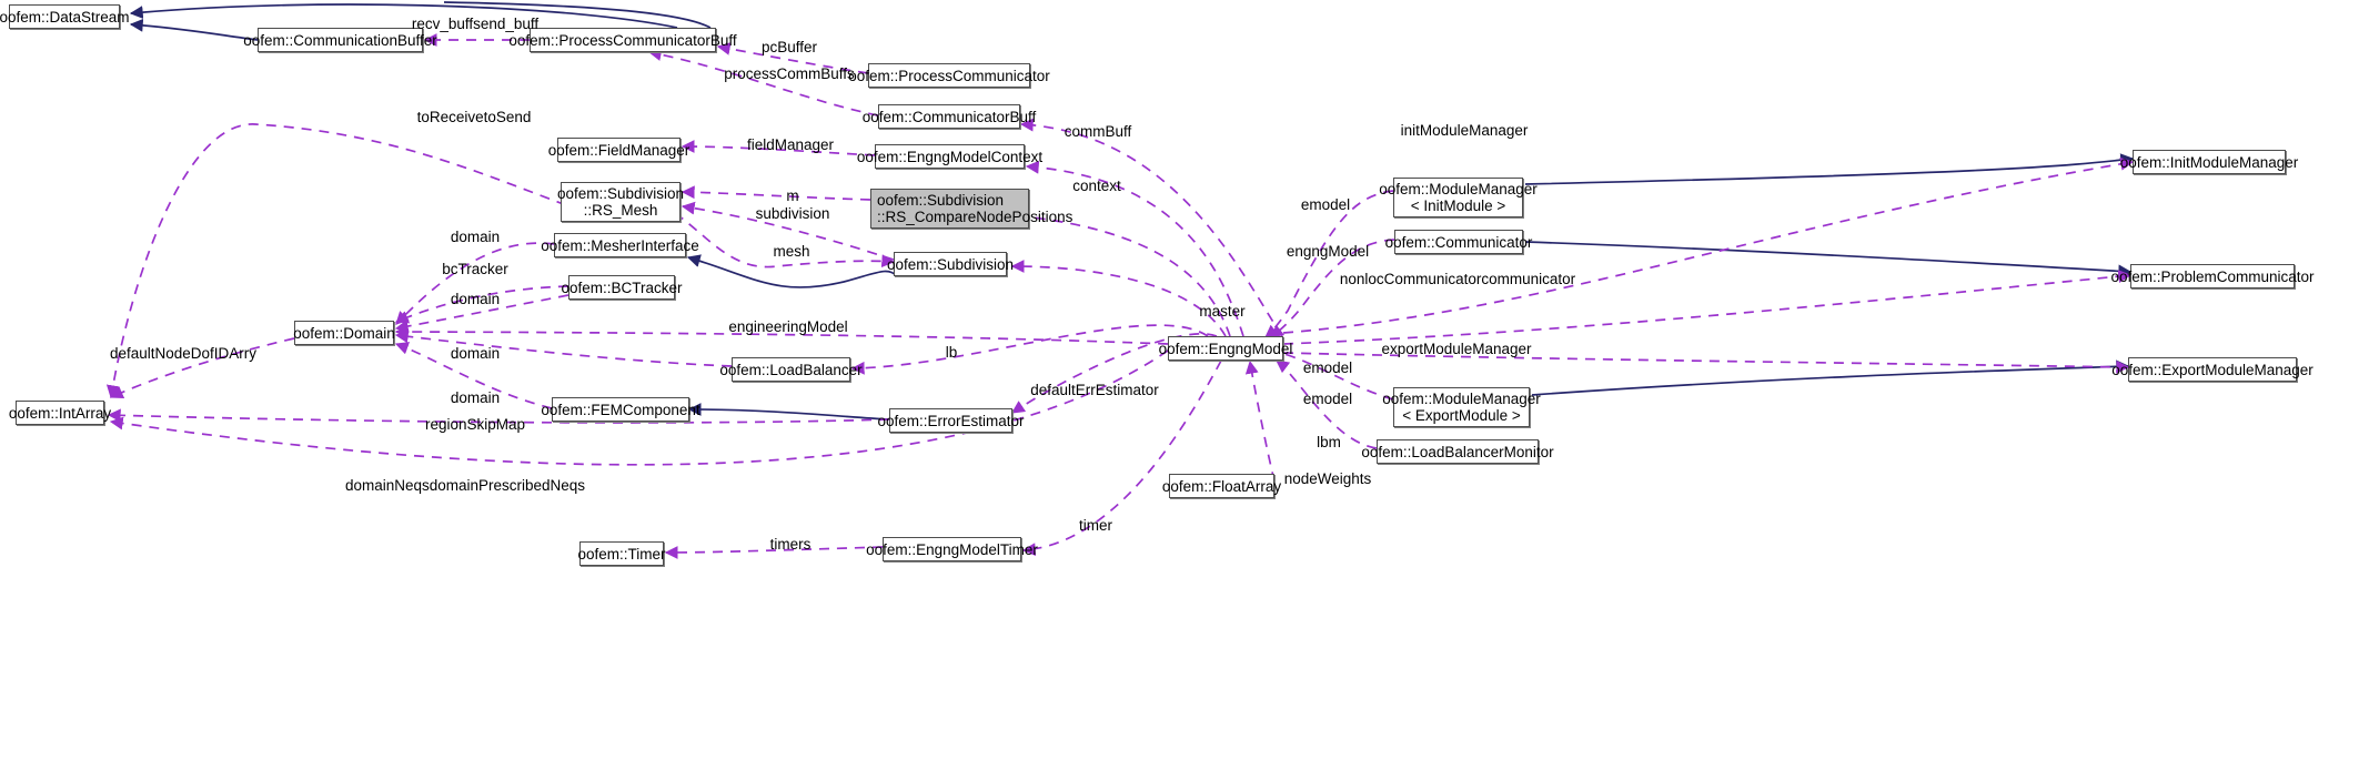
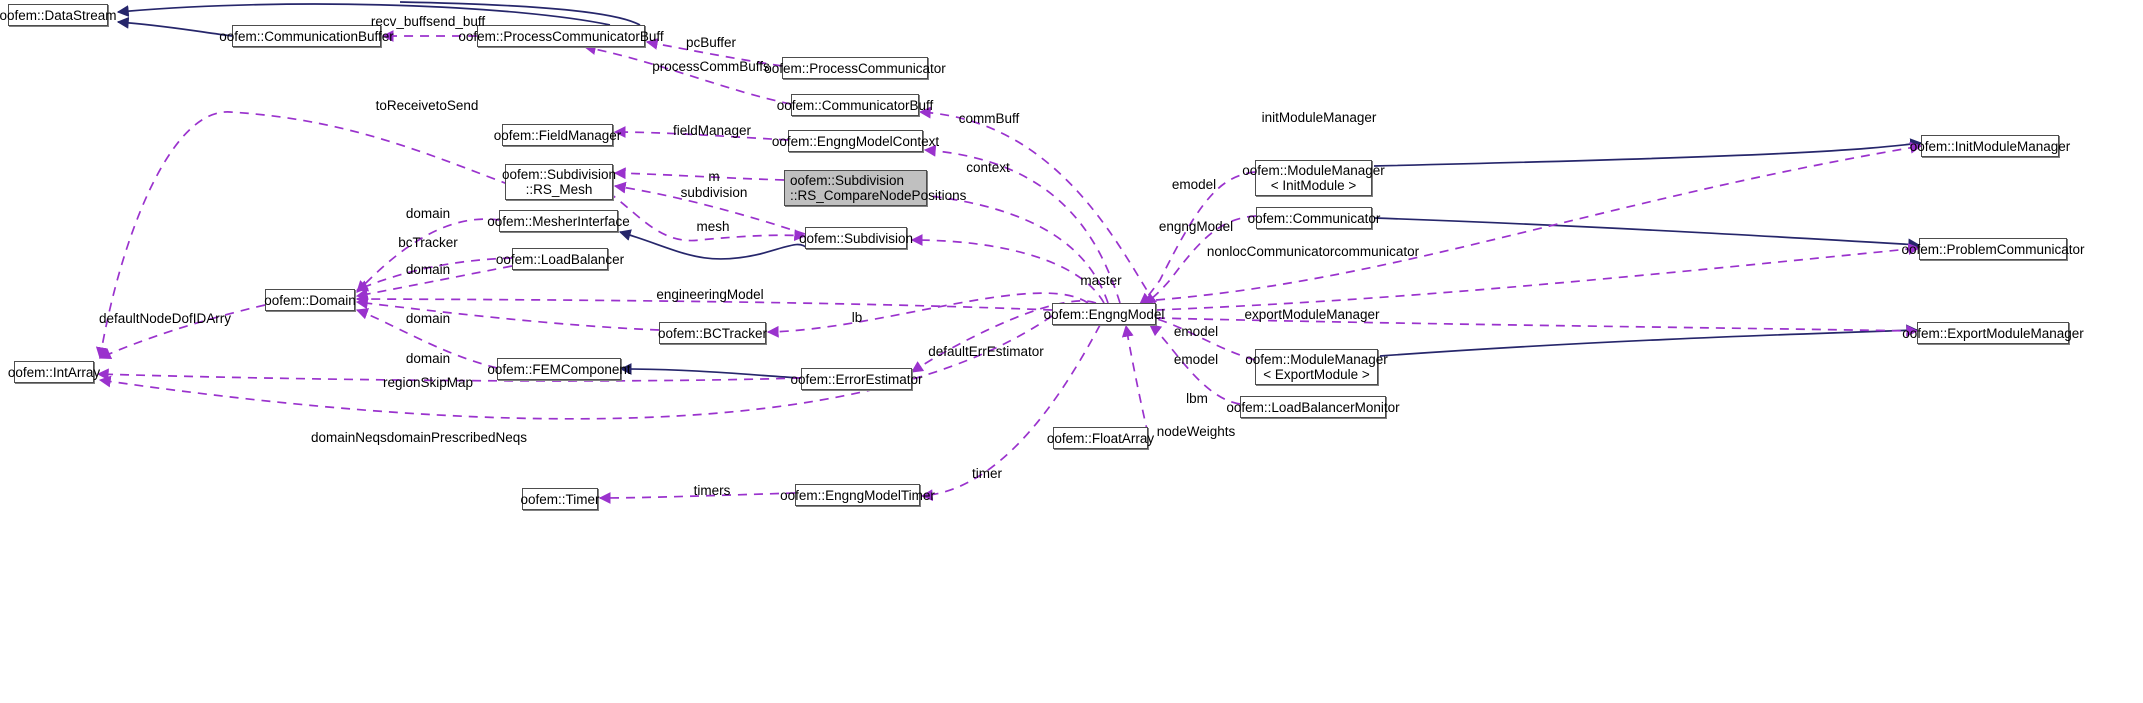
  oofem::DataStream
  oofem::CommunicationBuffer
  oofem::ProcessCommunicatorBuff
  oofem::ProcessCommunicator
  oofem::CommunicatorBuff
  oofem::FieldManager
  oofem::EngngModelContext
  oofem::Subdivision
  ::RS_Mesh
  oofem::Subdivision
  ::RS_CompareNodePositions
  oofem::ModuleManager
  < InitModule >
  oofem::InitModuleManager
  oofem::Communicator
  oofem::ProblemCommunicator
  oofem::MesherInterface
  oofem::Subdivision
- oofem::BCTracker
+ oofem::LoadBalancer
  oofem::Domain
  oofem::EngngModel
  oofem::ExportModuleManager
- oofem::LoadBalancer
+ oofem::BCTracker
  oofem::ModuleManager
  < ExportModule >
  oofem::FEMComponent
  oofem::ErrorEstimator
  oofem::LoadBalancerMonitor
  oofem::FloatArray
  oofem::IntArray
  oofem::Timer
  oofem::EngngModelTimer
  recv_buffsend_buff
  pcBuffer
  processCommBuffs
  toReceivetoSend
  fieldManager
  commBuff
  initModuleManager
  m
  context
  subdivision
  emodel
  domain
  mesh
  engngModel
  nonlocCommunicatorcommunicator
  bcTracker
  domain
  engineeringModel
  master
  defaultNodeDofIDArry
  domain
  lb
  exportModuleManager
  domain
  defaultErrEstimator
  emodel
  emodel
  regionSkipMap
  lbm
  nodeWeights
  domainNeqsdomainPrescribedNeqs
  timer
  timers
